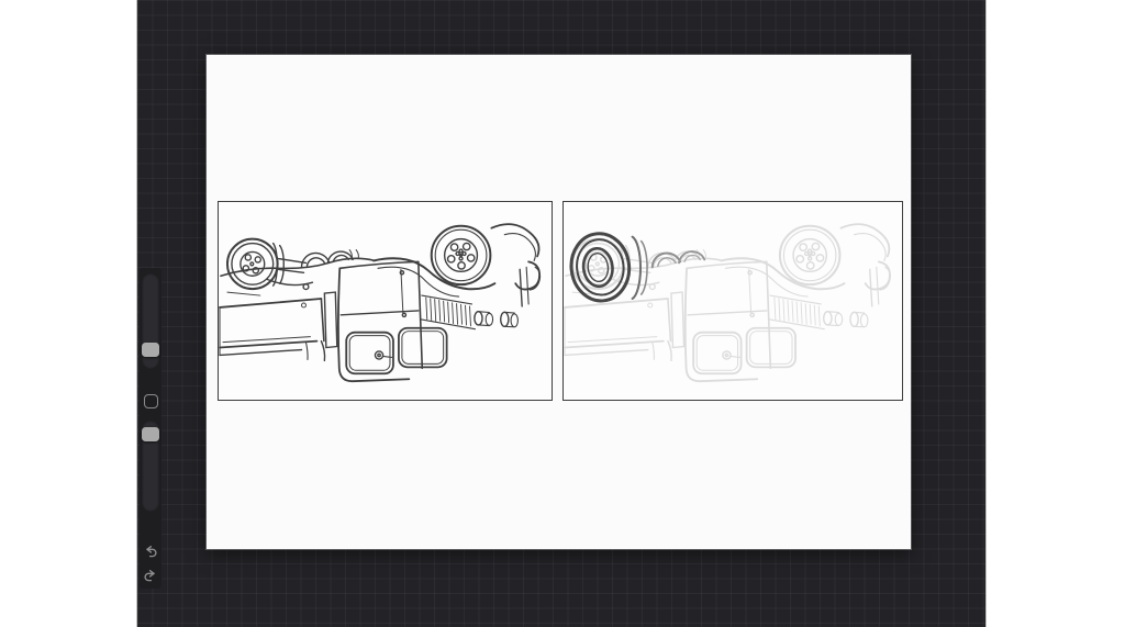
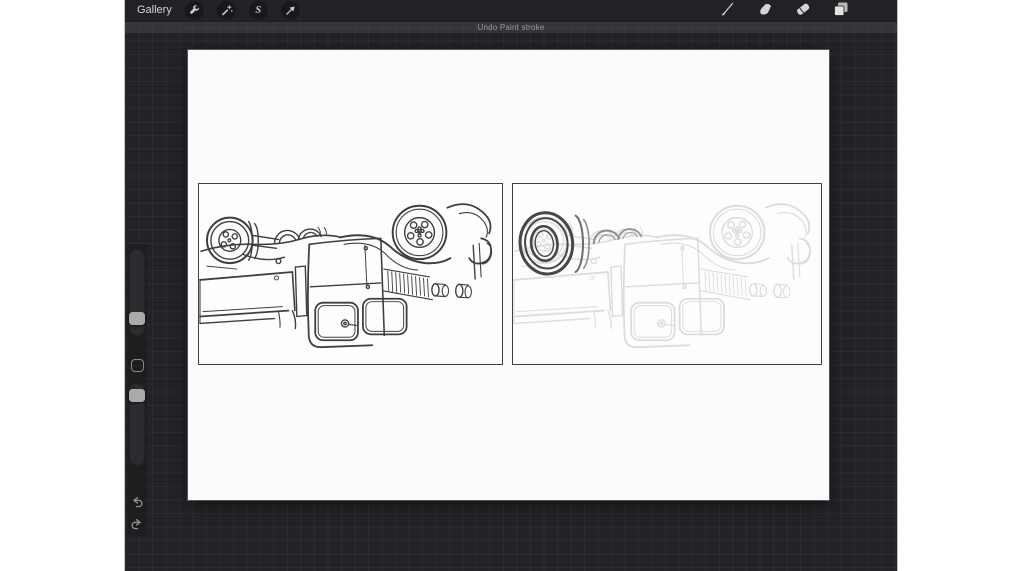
+ Gallery
+ S
+ Undo Paint stroke
